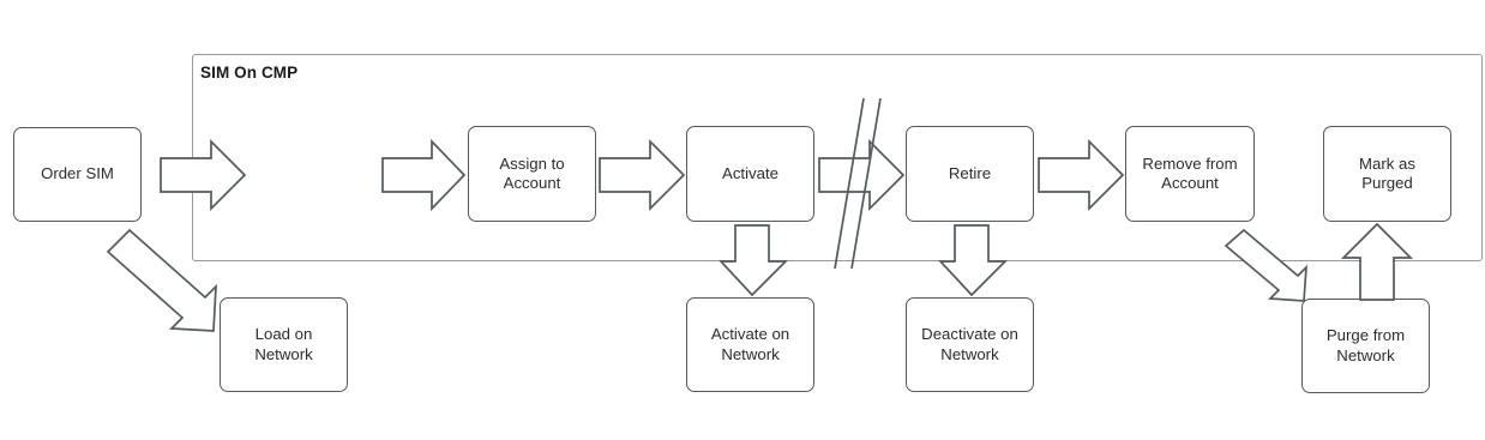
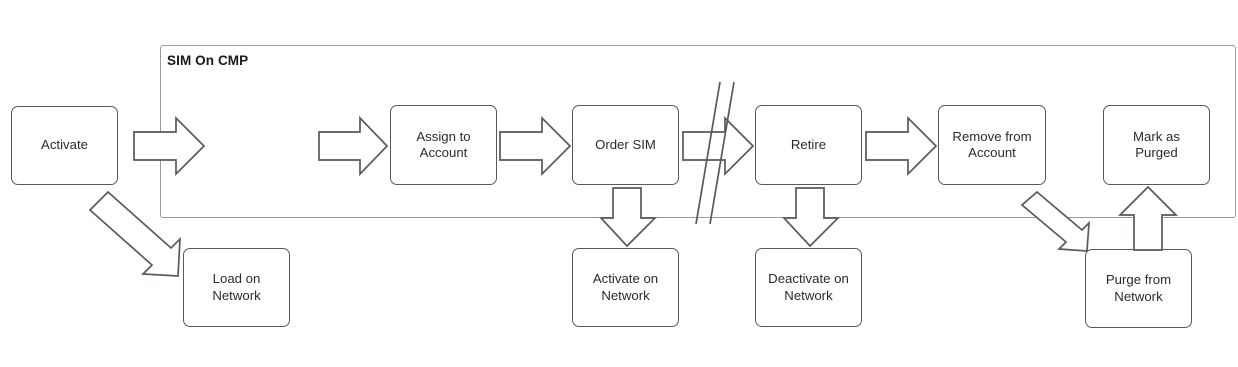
  SIM On CMP
- Order SIM
+ Activate
  Assign to
  Account
- Activate
+ Order SIM
  Retire
  Remove from
  Account
  Mark as
  Purged
  Load on
  Network
  Activate on
  Network
  Deactivate on
  Network
  Purge from
  Network
